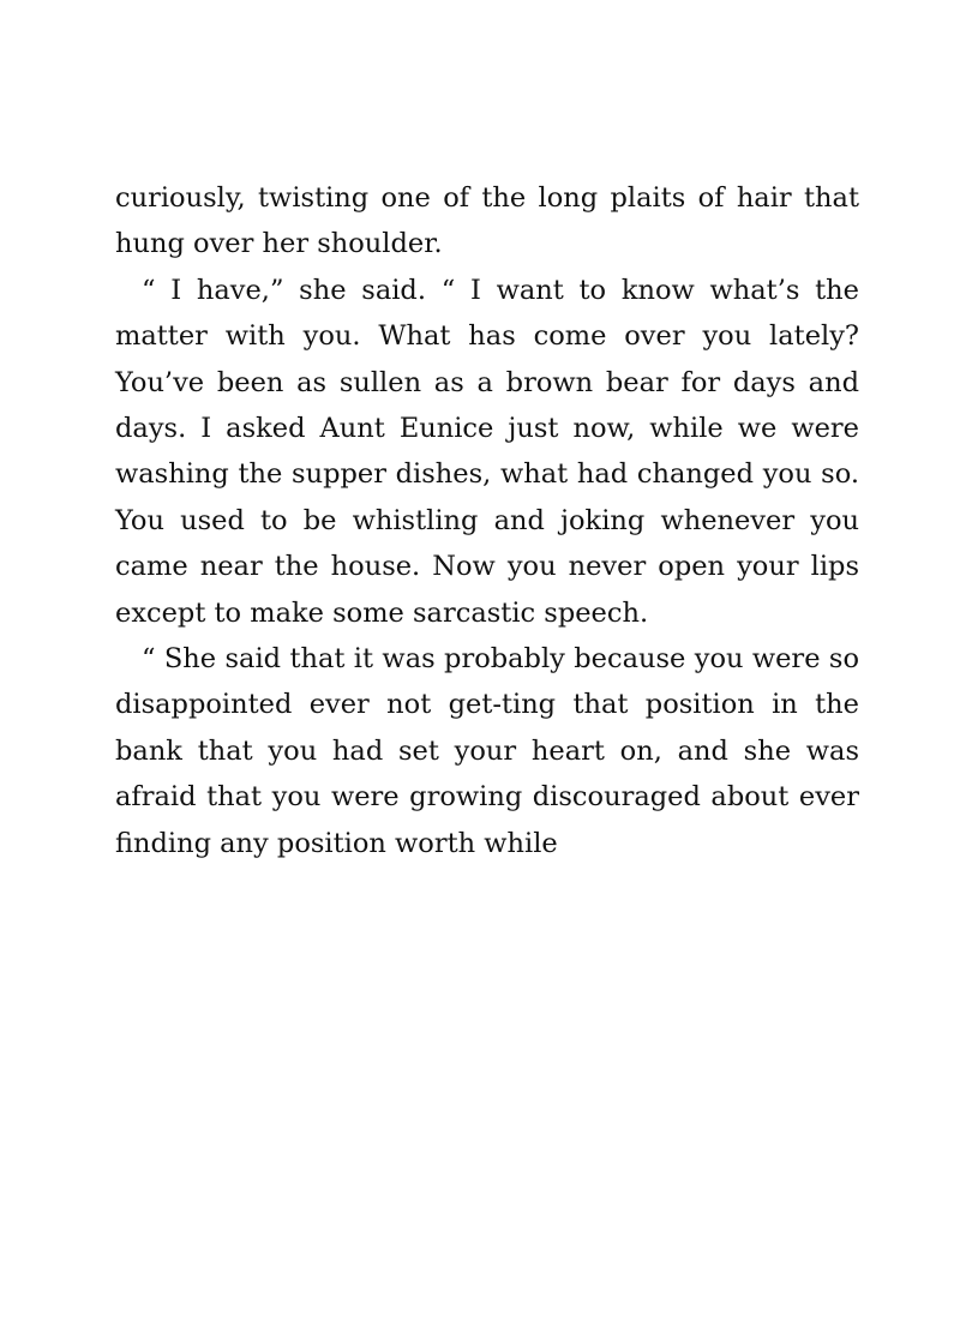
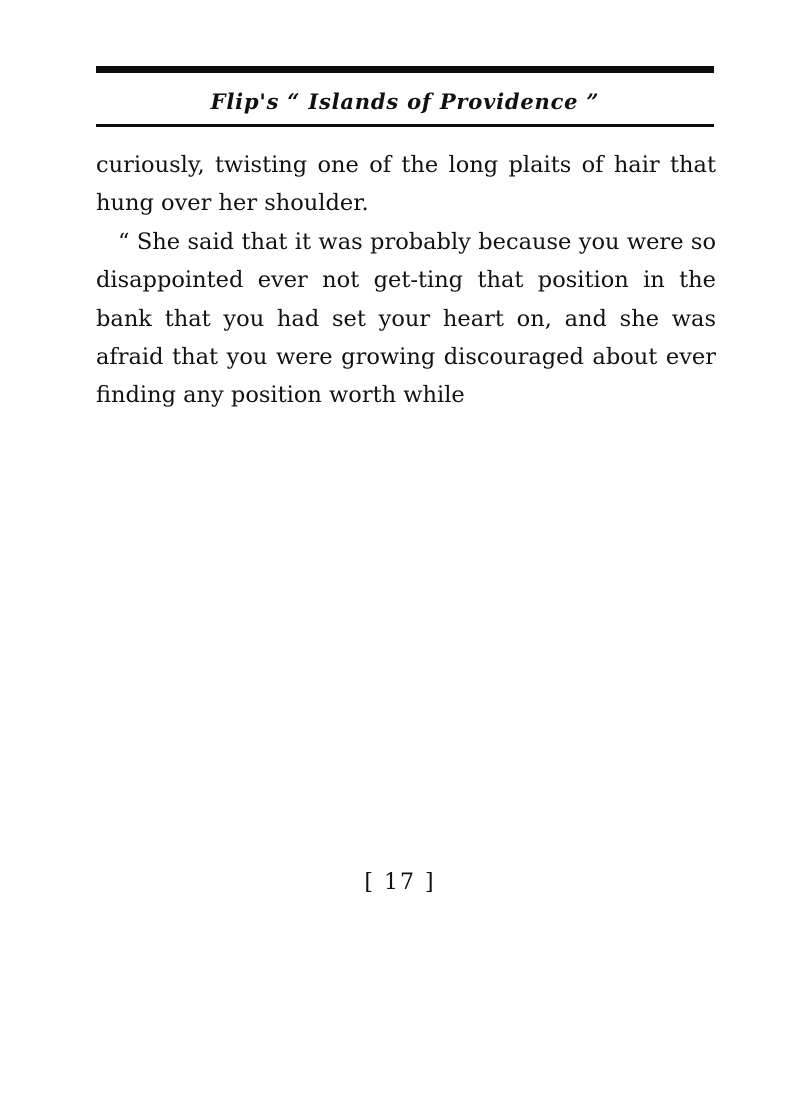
+ Flip's “ Islands of Providence ”
  curiously, twisting one of the long plaits of hair that hung over her shoulder.
- “ I have,” she said. “ I want to know what’s the matter with you. What has come over you lately? You’ve been as sullen as a brown bear for days and days. I asked Aunt Eunice just now, while we were washing the supper dishes, what had changed you so. You used to be whistling and joking whenever you came near the house. Now you never open your lips except to make some sarcastic speech.
  “ She said that it was probably because you were so disappointed ever not get-ting that position in the bank that you had set your heart on, and she was afraid that you were growing discouraged about ever finding any position worth while
+ [ 17 ]
